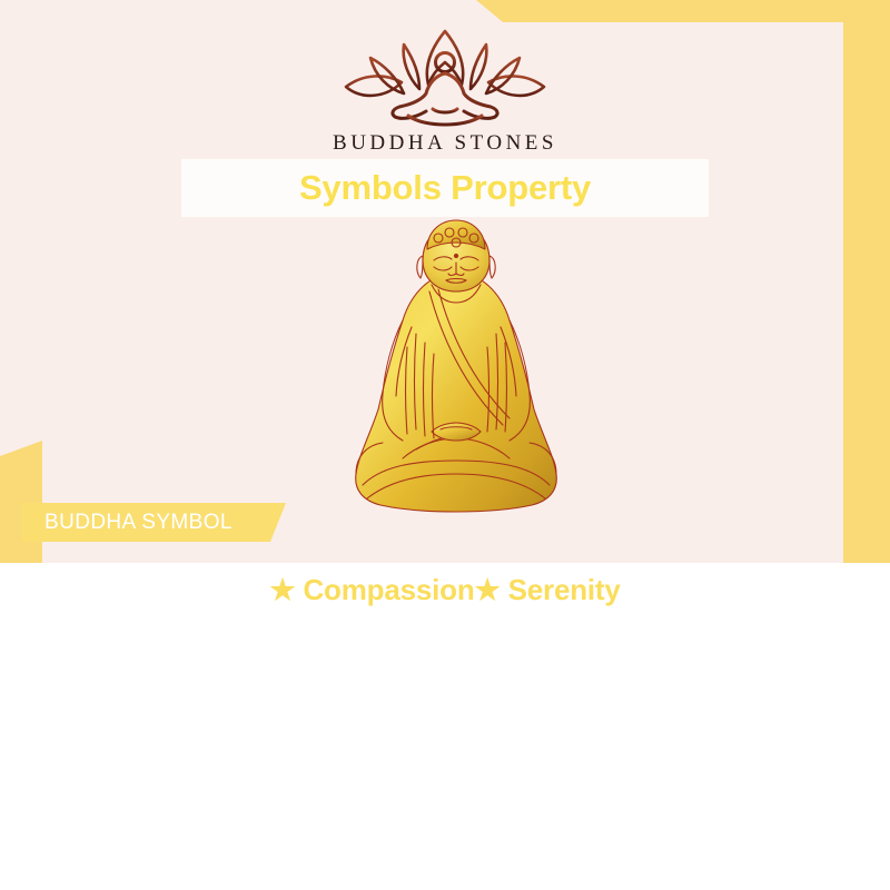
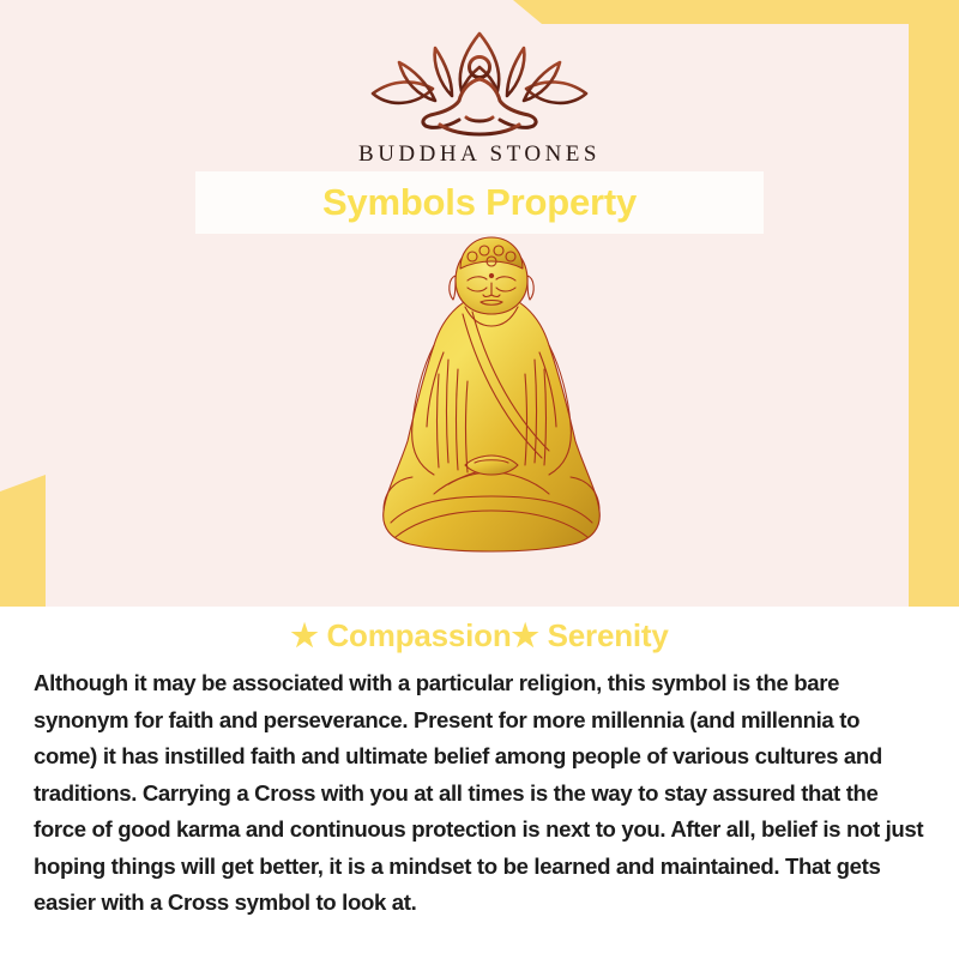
  BUDDHA STONES
  Symbols Property
- BUDDHA SYMBOL
  ★ Compassion★ Serenity
+ Although it may be associated with a particular religion, this symbol is the bare synonym for faith and perseverance. Present for more millennia (and millennia to come) it has instilled faith and ultimate belief among people of various cultures and traditions. Carrying a Cross with you at all times is the way to stay assured that the force of good karma and continuous protection is next to you. After all, belief is not just hoping things will get better, it is a mindset to be learned and maintained. That gets easier with a Cross symbol to look at.
